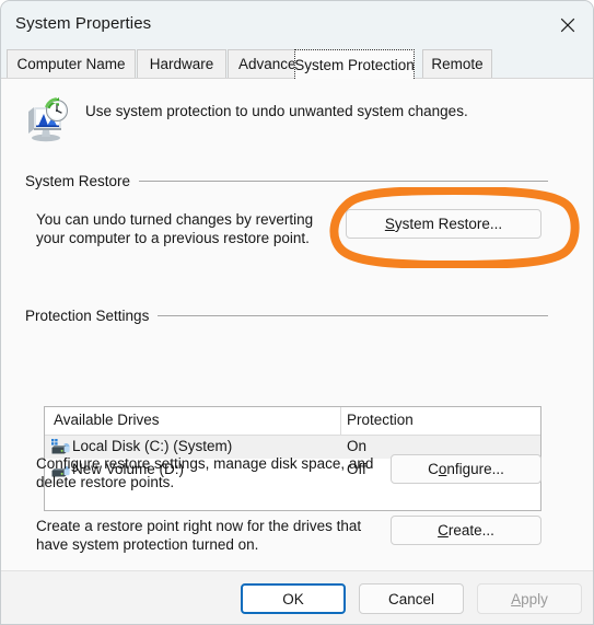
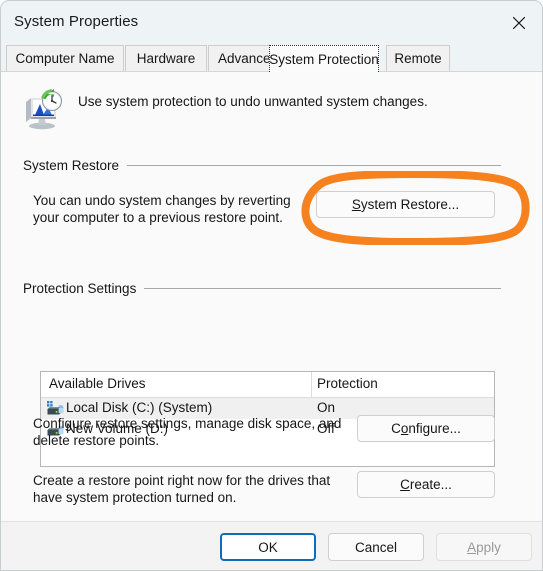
  System Properties
  Computer Name
  Hardware
  Advance
  System Protection
  Remote
  Use system protection to undo unwanted system changes.
  System Restore
- You can undo turned changes by reverting
+ You can undo system changes by reverting
  your computer to a previous restore point.
  System Restore...
  Protection Settings
  Available Drives
  Protection
  Local Disk (C:) (System)
  On
  New Volume (D:)
  Off
  Configure restore settings, manage disk space, and
  delete restore points.
  Configure...
  Create a restore point right now for the drives that
  have system protection turned on.
  Create...
  OK
  Cancel
  Apply
